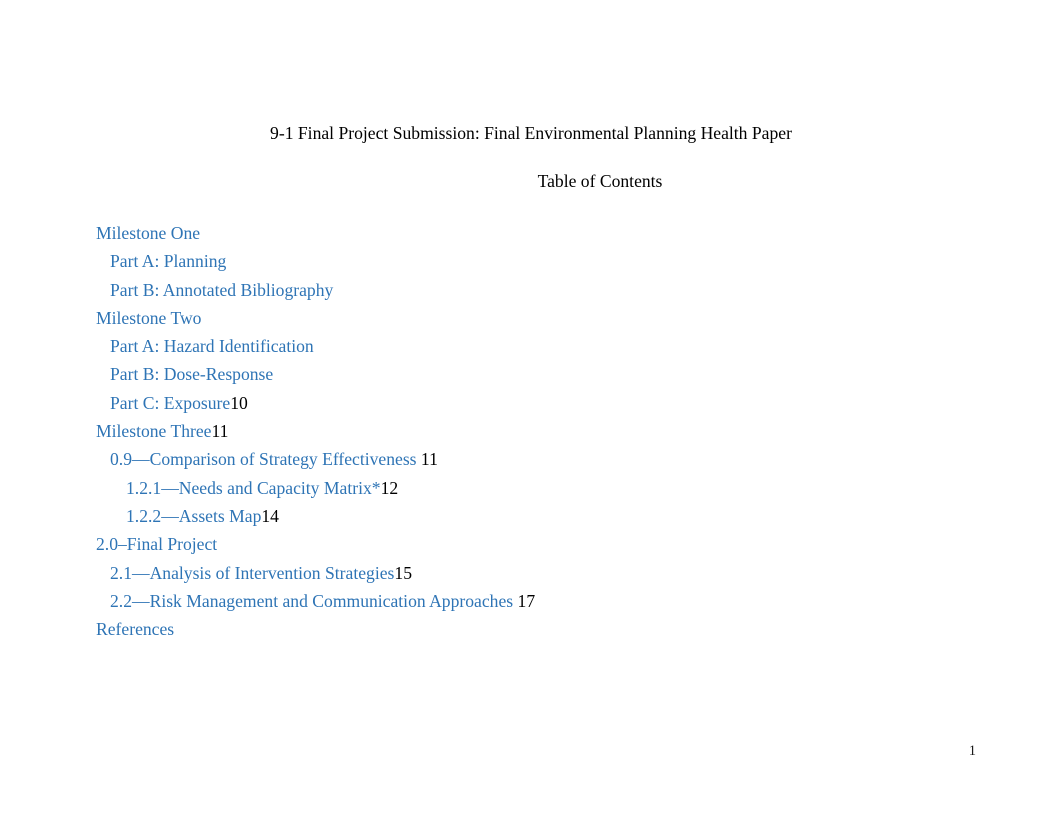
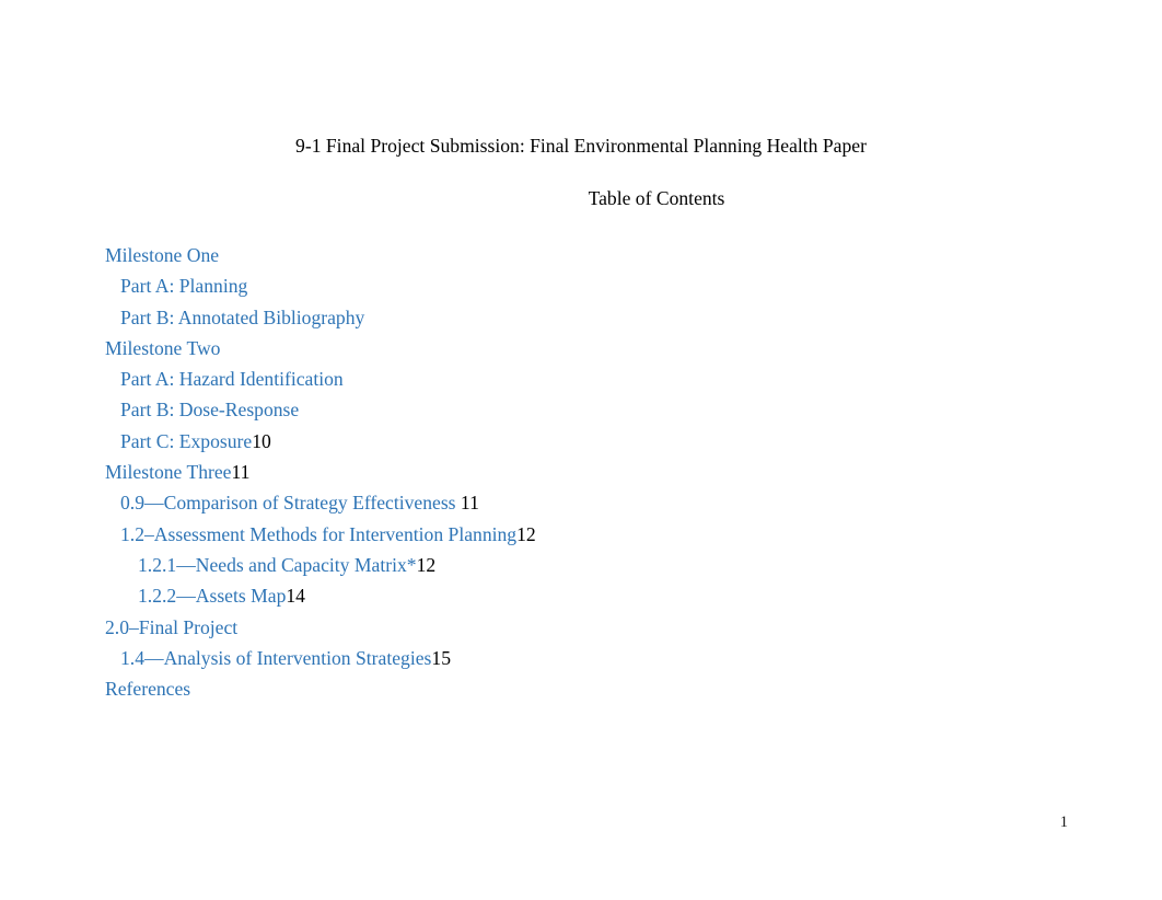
  9-1 Final Project Submission: Final Environmental Planning Health Paper
  Table of Contents
  Milestone One
  Part A: Planning
  Part B: Annotated Bibliography
  Milestone Two
  Part A: Hazard Identification
  Part B: Dose-Response
  Part C: Exposure10
  Milestone Three11
  0.9—Comparison of Strategy Effectiveness 11
+ 1.2–Assessment Methods for Intervention Planning12
  1.2.1—Needs and Capacity Matrix*12
  1.2.2—Assets Map14
  2.0–Final Project
- 2.1—Analysis of Intervention Strategies15
+ 1.4—Analysis of Intervention Strategies15
- 2.2—Risk Management and Communication Approaches 17
  References
  1
